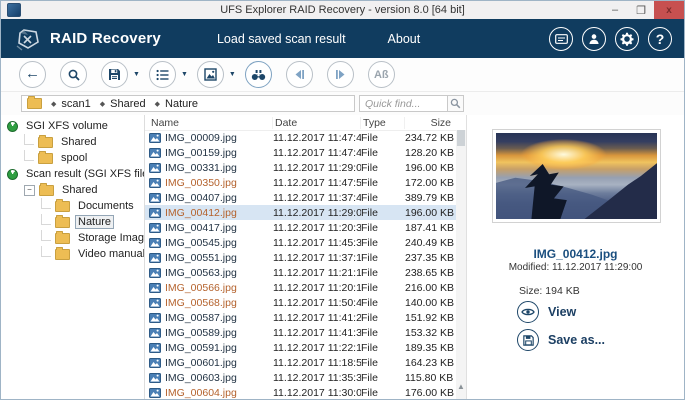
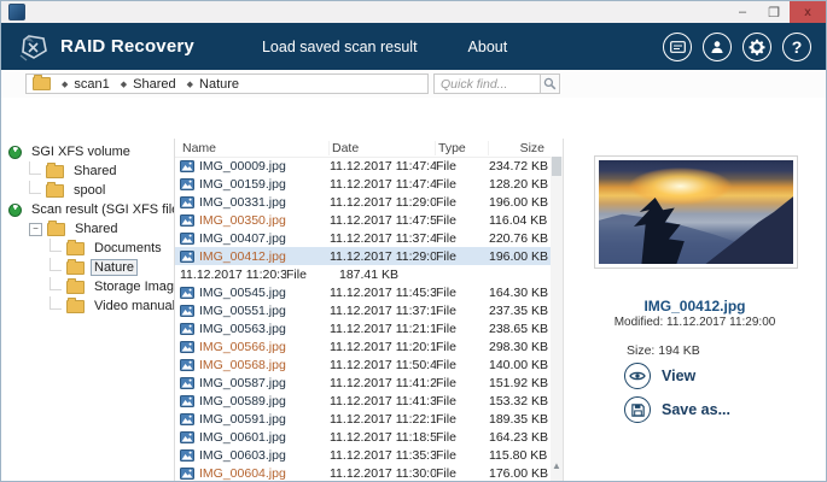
- UFS Explorer RAID Recovery - version 8.0 [64 bit]
  –
  ❐
  x
  RAID Recovery
  Load saved scan result
  About
  ?
- ←
- Aß
  scan1
  Shared
  Nature
  Quick find...
  SGI XFS volume
  Shared
  spool
  −
  Shared
  Documents
  Nature
  Video manual
  Name
  Date
  Type
  Size
  IMG_00009.jpg
  11.12.2017 11:47:4
  File
  234.72 KB
  IMG_00159.jpg
  11.12.2017 11:47:4
  File
  128.20 KB
  IMG_00331.jpg
  11.12.2017 11:29:0
  File
  196.00 KB
  IMG_00350.jpg
  11.12.2017 11:47:5
  File
- 172.00 KB
+ 116.04 KB
  IMG_00407.jpg
  11.12.2017 11:37:4
  File
- 389.79 KB
+ 220.76 KB
  IMG_00412.jpg
  11.12.2017 11:29:0
  File
  196.00 KB
- IMG_00417.jpg
  11.12.2017 11:20:3
  File
  187.41 KB
  IMG_00545.jpg
  11.12.2017 11:45:3
  File
- 240.49 KB
+ 164.30 KB
  IMG_00551.jpg
  11.12.2017 11:37:1
  File
  237.35 KB
  IMG_00563.jpg
  11.12.2017 11:21:1
  File
  238.65 KB
  IMG_00566.jpg
  11.12.2017 11:20:1
  File
- 216.00 KB
+ 298.30 KB
  IMG_00568.jpg
  11.12.2017 11:50:4
  File
  140.00 KB
  IMG_00587.jpg
  11.12.2017 11:41:2
  File
  151.92 KB
  IMG_00589.jpg
  11.12.2017 11:41:3
  File
  153.32 KB
  IMG_00591.jpg
  11.12.2017 11:22:1
  File
  189.35 KB
  IMG_00601.jpg
  11.12.2017 11:18:5
  File
  164.23 KB
  IMG_00603.jpg
  11.12.2017 11:35:3
  File
  115.80 KB
  IMG_00604.jpg
  11.12.2017 11:30:0
  File
  176.00 KB
  ▲
  IMG_00412.jpg
  Modified: 11.12.2017 11:29:00
  Size: 194 KB
  View
  Save as...
